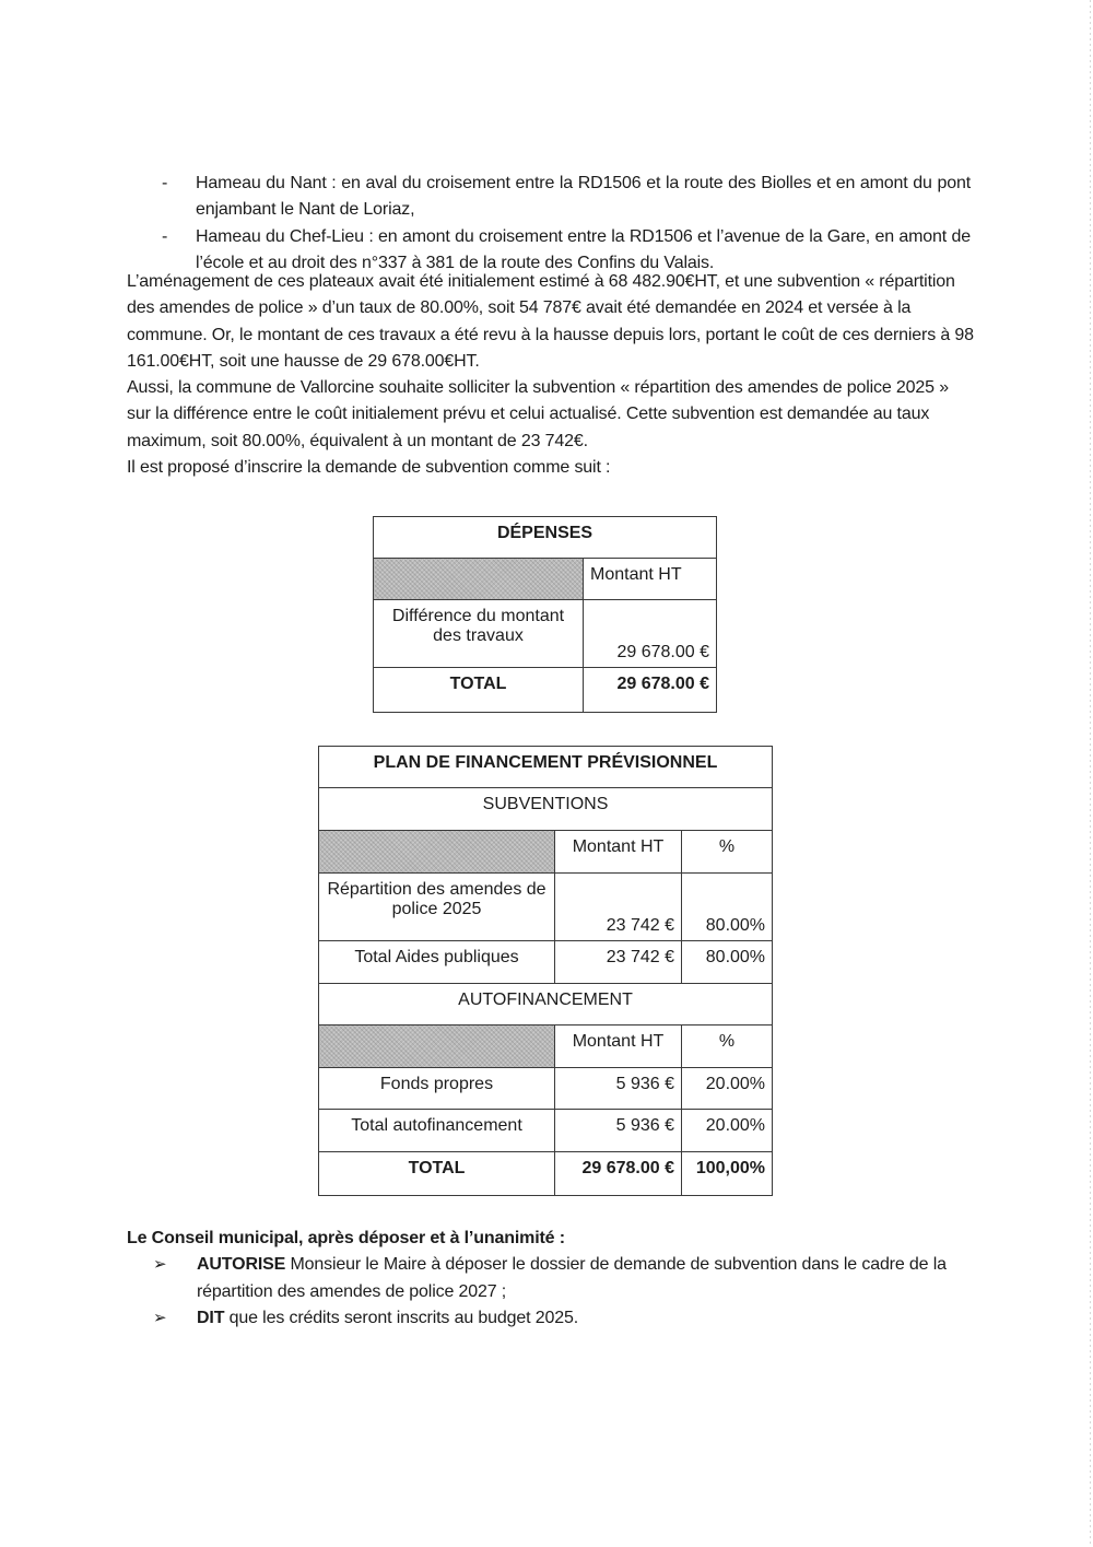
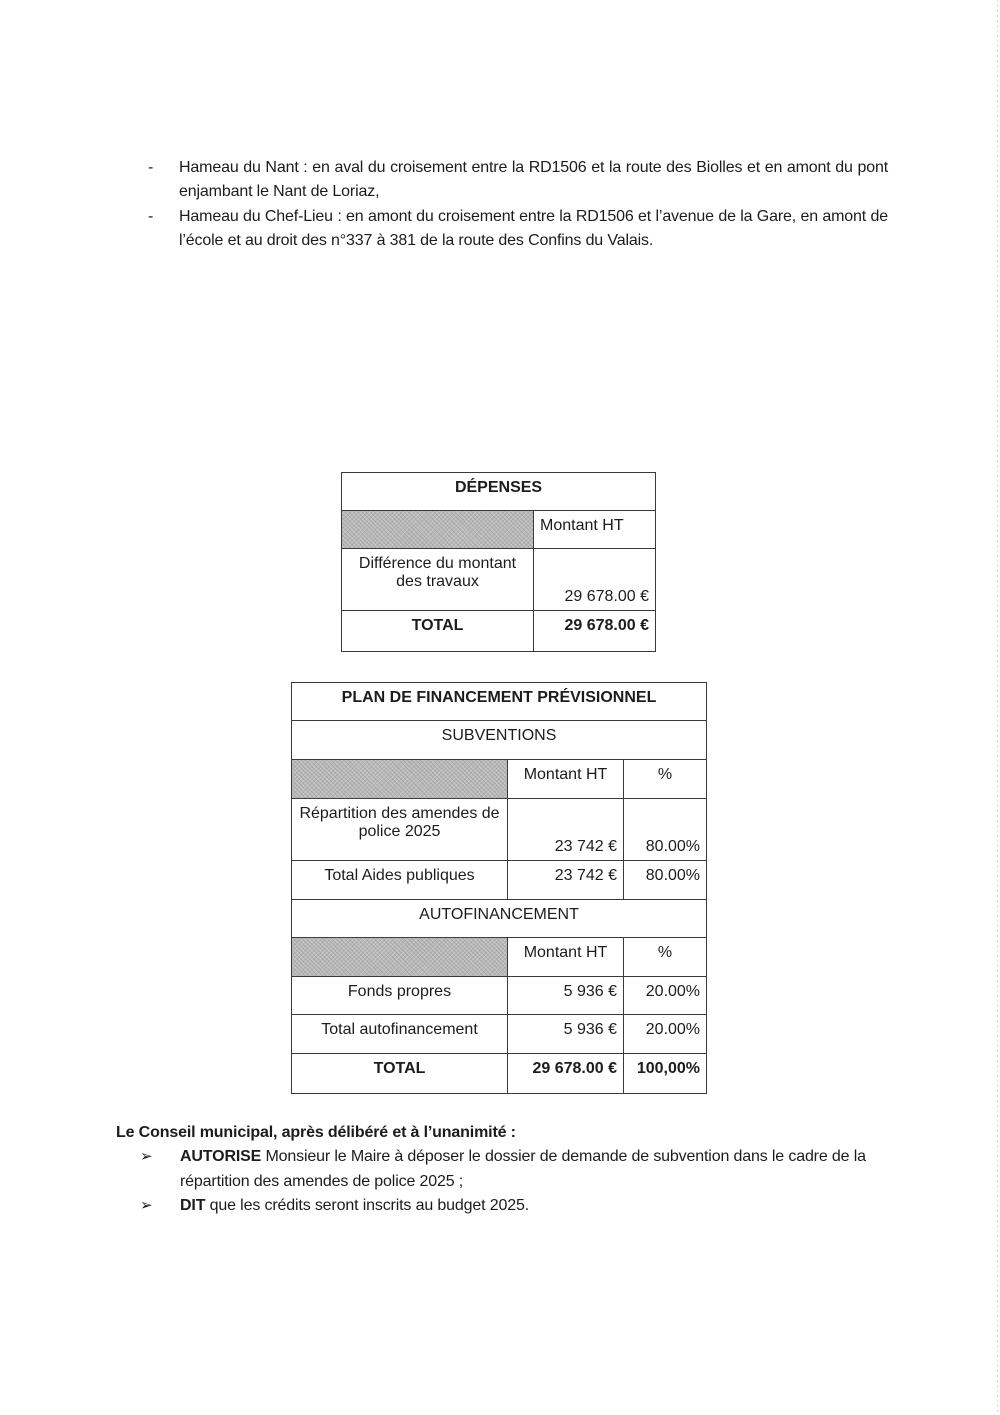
  -
  Hameau du Nant : en aval du croisement entre la RD1506 et la route des Biolles et en amont du pont enjambant le Nant de Loriaz,
  -
  Hameau du Chef-Lieu : en amont du croisement entre la RD1506 et l’avenue de la Gare, en amont de l’école et au droit des n°337 à 381 de la route des Confins du Valais.
- L’aménagement de ces plateaux avait été initialement estimé à 68 482.90€HT, et une subvention « répartition des amendes de police » d’un taux de 80.00%, soit 54 787€ avait été demandée en 2024 et versée à la commune. Or, le montant de ces travaux a été revu à la hausse depuis lors, portant le coût de ces derniers à 98 161.00€HT, soit une hausse de 29 678.00€HT.
- Aussi, la commune de Vallorcine souhaite solliciter la subvention « répartition des amendes de police 2025 » sur la différence entre le coût initialement prévu et celui actualisé. Cette subvention est demandée au taux maximum, soit 80.00%, équivalent à un montant de 23 742€.
- Il est proposé d’inscrire la demande de subvention comme suit :
  DÉPENSES
  	Montant HT
  Différence du montant des travaux	29 678.00 €
  TOTAL	29 678.00 €
  PLAN DE FINANCEMENT PRÉVISIONNEL
  SUBVENTIONS
  	Montant HT	%
  Répartition des amendes de police 2025	23 742 €	80.00%
  Total Aides publiques	23 742 €	80.00%
  AUTOFINANCEMENT
  	Montant HT	%
  Fonds propres	5 936 €	20.00%
  Total autofinancement	5 936 €	20.00%
  TOTAL	29 678.00 €	100,00%
- Le Conseil municipal, après déposer et à l’unanimité :
+ Le Conseil municipal, après délibéré et à l’unanimité :
  ➢
- AUTORISE Monsieur le Maire à déposer le dossier de demande de subvention dans le cadre de la répartition des amendes de police 2027 ;
+ AUTORISE Monsieur le Maire à déposer le dossier de demande de subvention dans le cadre de la répartition des amendes de police 2025 ;
  ➢
  DIT que les crédits seront inscrits au budget 2025.
